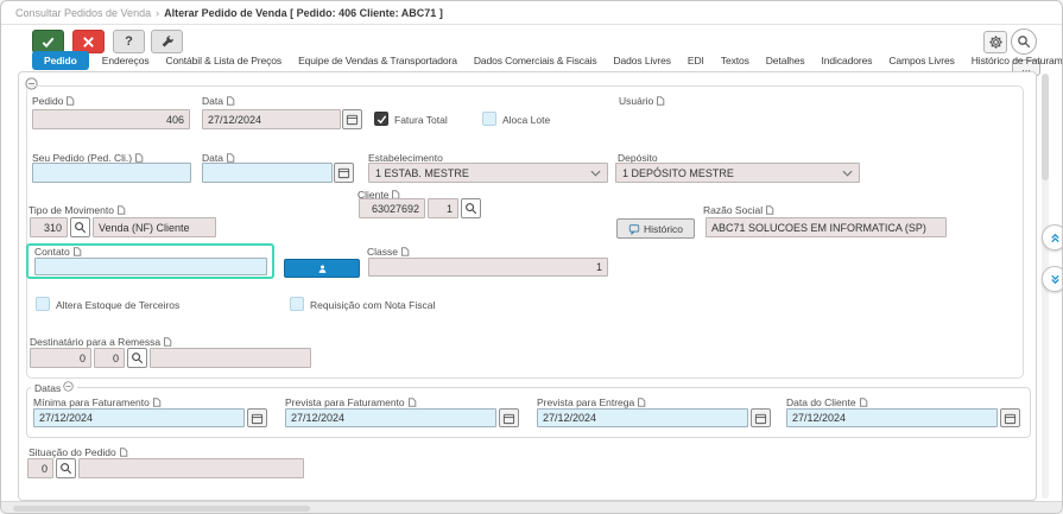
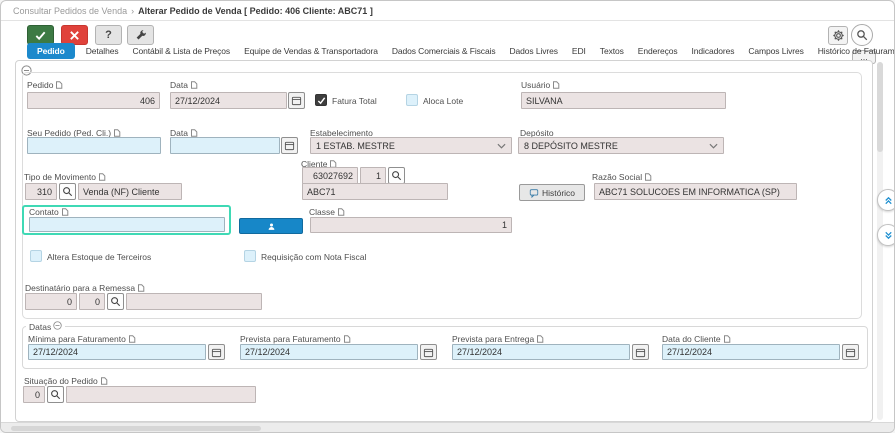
  Consultar Pedidos de Venda › Alterar Pedido de Venda [ Pedido: 406 Cliente: ABC71 ]
  ?
  ...
  Pedido
- Endereços
+ Detalhes
  Contábil & Lista de Preços
  Equipe de Vendas & Transportadora
  Dados Comerciais & Fiscais
  Dados Livres
  EDI
  Textos
- Detalhes
+ Endereços
  Indicadores
  Campos Livres
  Histórico de Faturam
  Pedido
  406
  Data
  27/12/2024
  Fatura Total
  Aloca Lote
  Usuário
+ SILVANA
  Seu Pedido (Ped. Cli.)
  Data
  Estabelecimento
  1 ESTAB. MESTRE
  Depósito
- 1 DEPÓSITO MESTRE
+ 8 DEPÓSITO MESTRE
  Cliente
  63027692
  1
+ ABC71
  Tipo de Movimento
  310
  Venda (NF) Cliente
  Histórico
  Razão Social
  ABC71 SOLUCOES EM INFORMATICA (SP)
  Contato
  Classe
  1
  Altera Estoque de Terceiros
  Requisição com Nota Fiscal
  Destinatário para a Remessa
  0
  0
  Datas
  Mínima para Faturamento
  27/12/2024
  Prevista para Faturamento
  27/12/2024
  Prevista para Entrega
  27/12/2024
  Data do Cliente
  27/12/2024
  Situação do Pedido
  0
